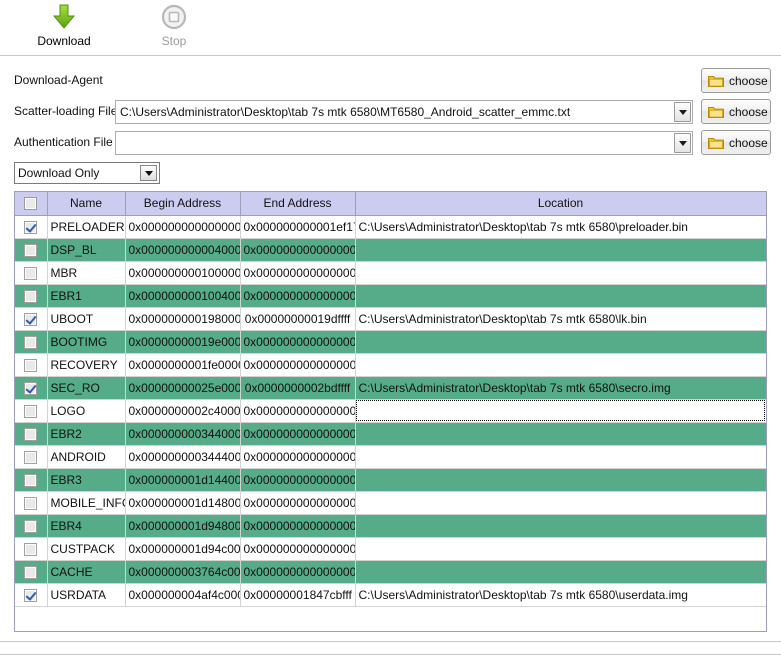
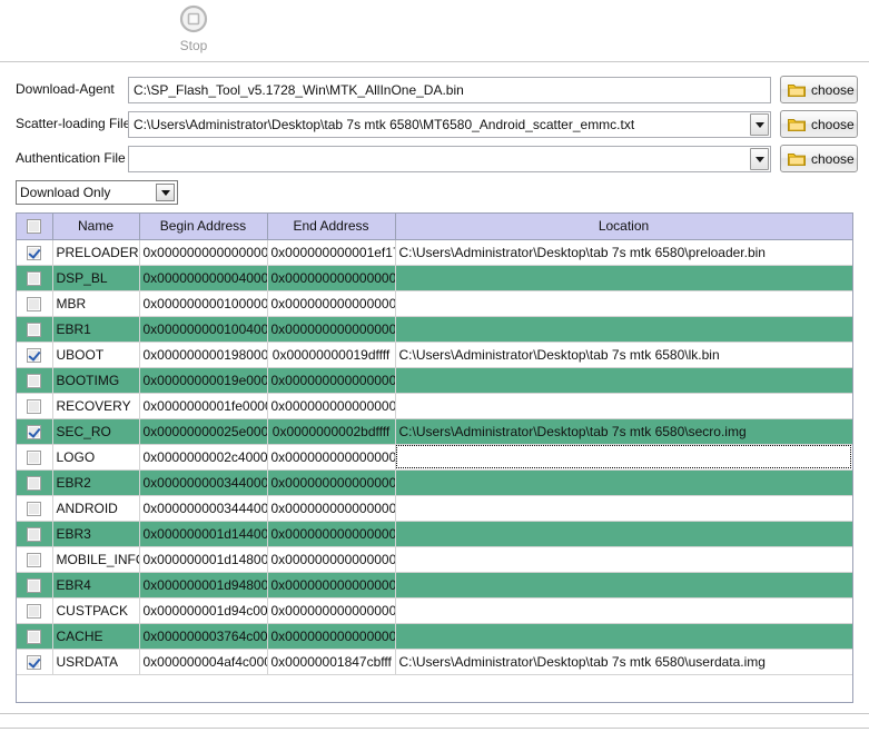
- Download
  Stop
  Download-Agent
+ C:\SP_Flash_Tool_v5.1728_Win\MTK_AllInOne_DA.bin
  choose
  Scatter-loading Fil
  C:\Users\Administrator\Desktop\tab 7s mtk 6580\MT6580_Android_scatter_emmc.txt
  choose
  Authentication File
  choose
  Download Only
  	Name	Begin Address	End Address	Location
  	PRELOADER	0x000000000000000	0x000000000001ef1	C:\Users\Administrator\Desktop\tab 7s mtk 6580\preloader.bin
  	DSP_BL	0x000000000004000	0x000000000000000
  	MBR	0x000000000100000	0x000000000000000
  	EBR1	0x000000000100400	0x000000000000000
  	UBOOT	0x000000000198000	0x00000000019dffff	C:\Users\Administrator\Desktop\tab 7s mtk 6580\lk.bin
  	BOOTIMG	0x00000000019e000	0x000000000000000
  	RECOVERY	0x0000000001fe000	0x000000000000000
  	SEC_RO	0x00000000025e000	0x0000000002bdffff	C:\Users\Administrator\Desktop\tab 7s mtk 6580\secro.img
  	LOGO	0x0000000002c4000	0x000000000000000
  	EBR2	0x000000000344000	0x000000000000000
  	ANDROID	0x000000000344400	0x000000000000000
  	EBR3	0x000000001d14400	0x000000000000000
  	MOBILE_INF	0x000000001d14800	0x000000000000000
  	EBR4	0x000000001d94800	0x000000000000000
  	CUSTPACK	0x000000001d94c00	0x000000000000000
  	CACHE	0x000000003764c00	0x000000000000000
  	USRDATA	0x000000004af4c00	0x00000001847cbfff	C:\Users\Administrator\Desktop\tab 7s mtk 6580\userdata.img
